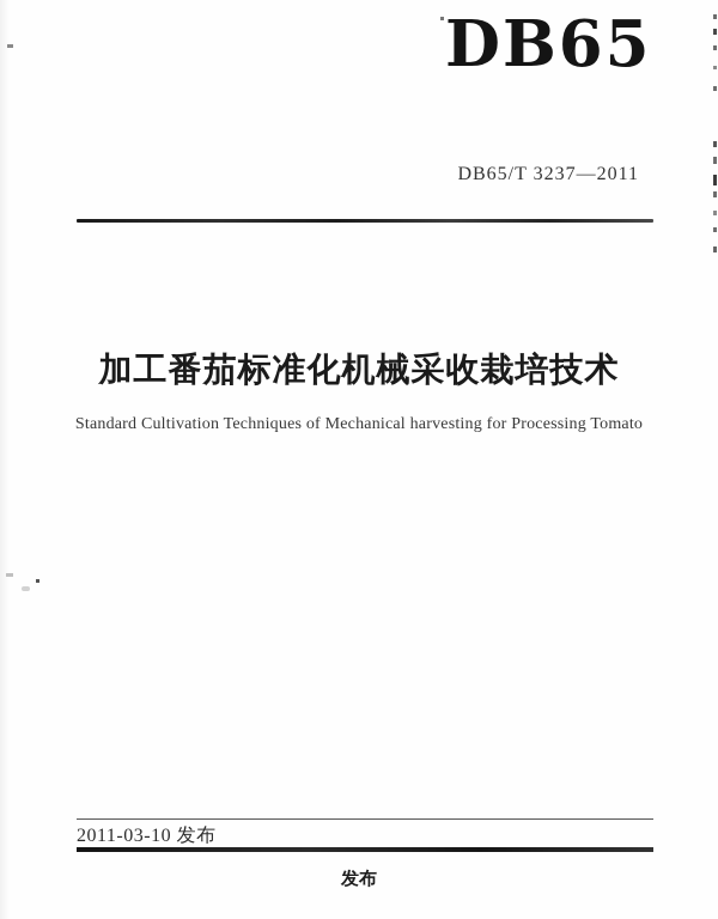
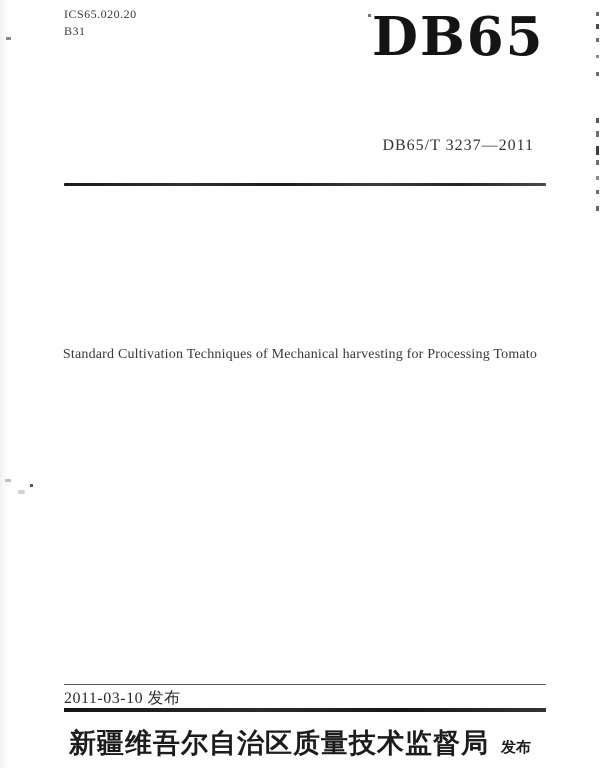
+ ICS65.020.20
+ B31
  DB65
  DB65/T 3237—2011
- 加工番茄标准化机械采收栽培技术
  Standard Cultivation Techniques of Mechanical harvesting for Processing Tomato
  2011-03-10 发布
+ 新疆维吾尔自治区质量技术监督局
  发布
